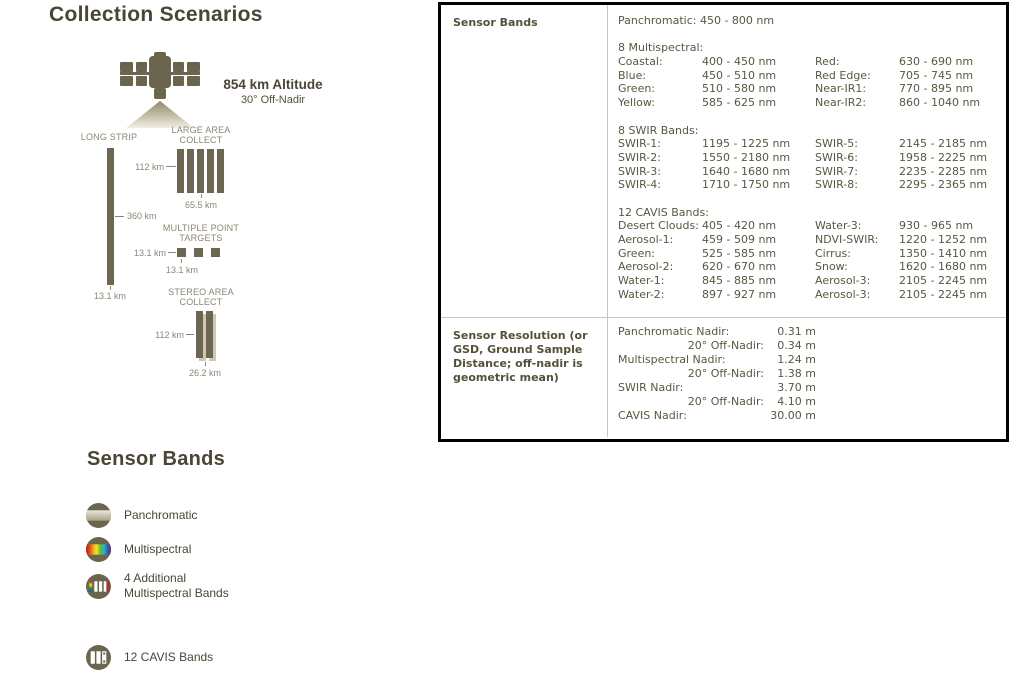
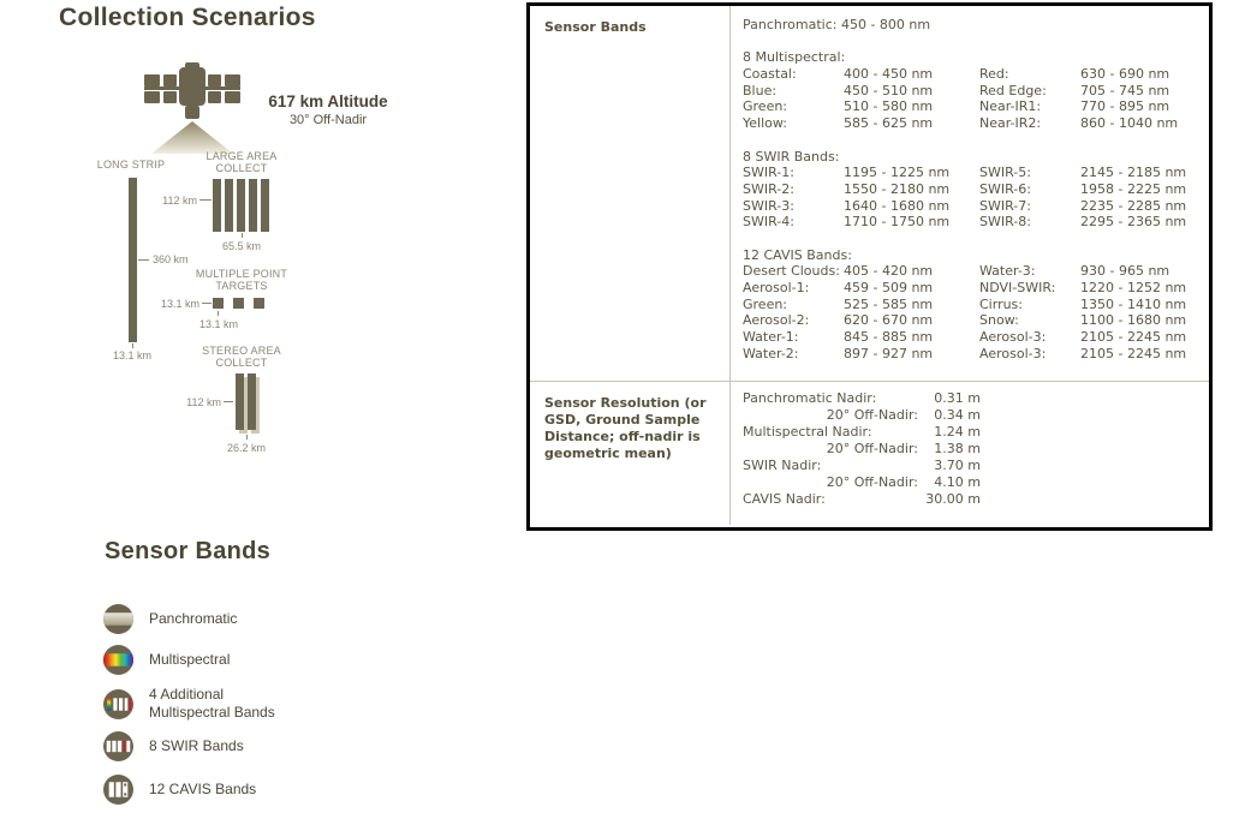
  Collection Scenarios
- 854 km Altitude
+ 617 km Altitude
  30° Off-Nadir
  LONG STRIP
  360 km
  13.1 km
  LARGE AREA
  COLLECT
  112 km
  65.5 km
  MULTIPLE POINT
  TARGETS
  13.1 km
  13.1 km
  STEREO AREA
  COLLECT
  112 km
  26.2 km
  Sensor Bands
  Panchromatic
  Multispectral
  4 Additional
  Multispectral Bands
+ 8 SWIR Bands
  12 CAVIS Bands
  Sensor Bands
  Panchromatic: 450 - 800 nm
  8 Multispectral:
  Coastal:
  400 - 450 nm
  Red:
  630 - 690 nm
  Blue:
  450 - 510 nm
  Red Edge:
  705 - 745 nm
  Green:
  510 - 580 nm
  Near-IR1:
  770 - 895 nm
  Yellow:
  585 - 625 nm
  Near-IR2:
  860 - 1040 nm
  8 SWIR Bands:
  SWIR-1:
  1195 - 1225 nm
  SWIR-5:
  2145 - 2185 nm
  SWIR-2:
  1550 - 2180 nm
  SWIR-6:
  1958 - 2225 nm
  SWIR-3:
  1640 - 1680 nm
  SWIR-7:
  2235 - 2285 nm
  SWIR-4:
  1710 - 1750 nm
  SWIR-8:
  2295 - 2365 nm
  12 CAVIS Bands:
  Desert Clouds:
  405 - 420 nm
  Water-3:
  930 - 965 nm
  Aerosol-1:
  459 - 509 nm
  NDVI-SWIR:
  1220 - 1252 nm
  Green:
  525 - 585 nm
  Cirrus:
  1350 - 1410 nm
  Aerosol-2:
  620 - 670 nm
  Snow:
- 1620 - 1680 nm
+ 1100 - 1680 nm
  Water-1:
  845 - 885 nm
  Aerosol-3:
  2105 - 2245 nm
  Water-2:
  897 - 927 nm
  Aerosol-3:
  2105 - 2245 nm
  Sensor Resolution (or GSD, Ground Sample Distance; off-nadir is geometric mean)
  Panchromatic Nadir:
  0.31 m
  20° Off-Nadir:
  0.34 m
  Multispectral Nadir:
  1.24 m
  20° Off-Nadir:
  1.38 m
  SWIR Nadir:
  3.70 m
  20° Off-Nadir:
  4.10 m
  CAVIS Nadir:
  30.00 m
